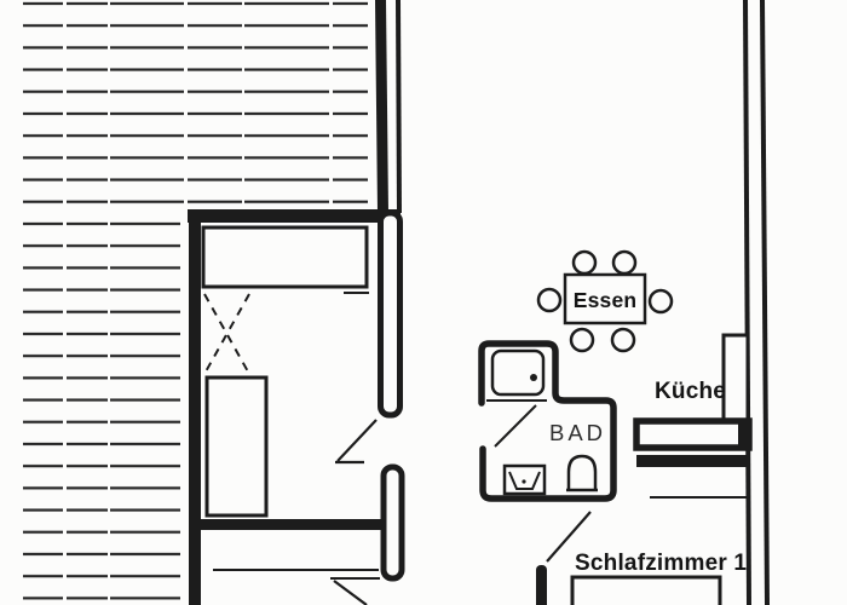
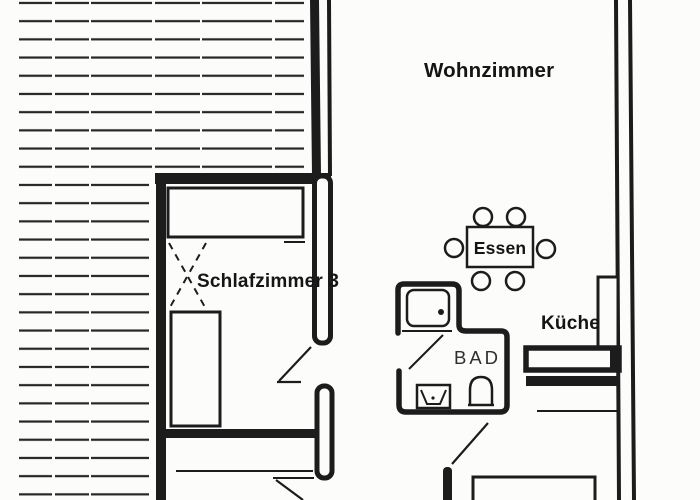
+ Wohnzimmer
+ Schlafzimmer 3
  Essen
  Küche
  BAD
- Schlafzimmer 1
